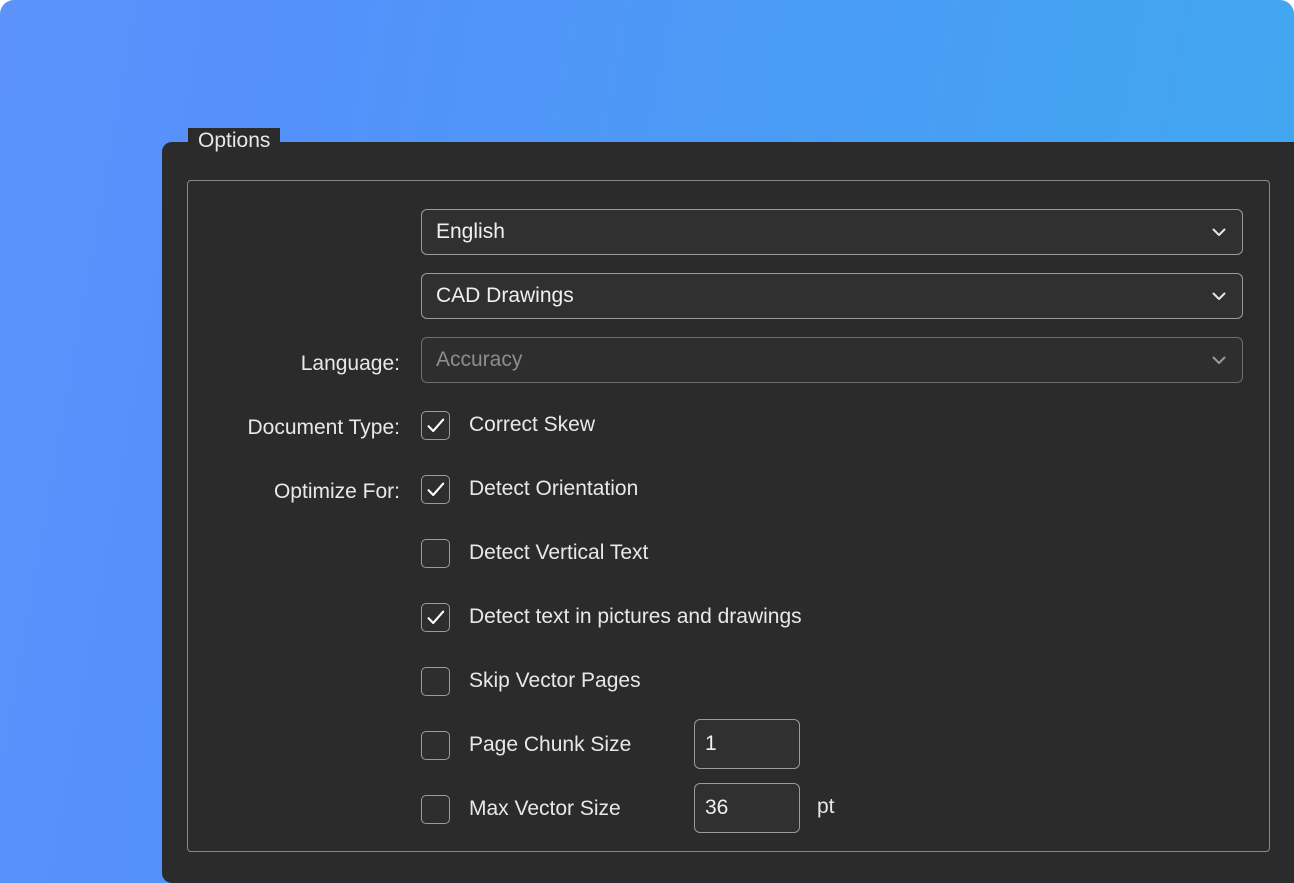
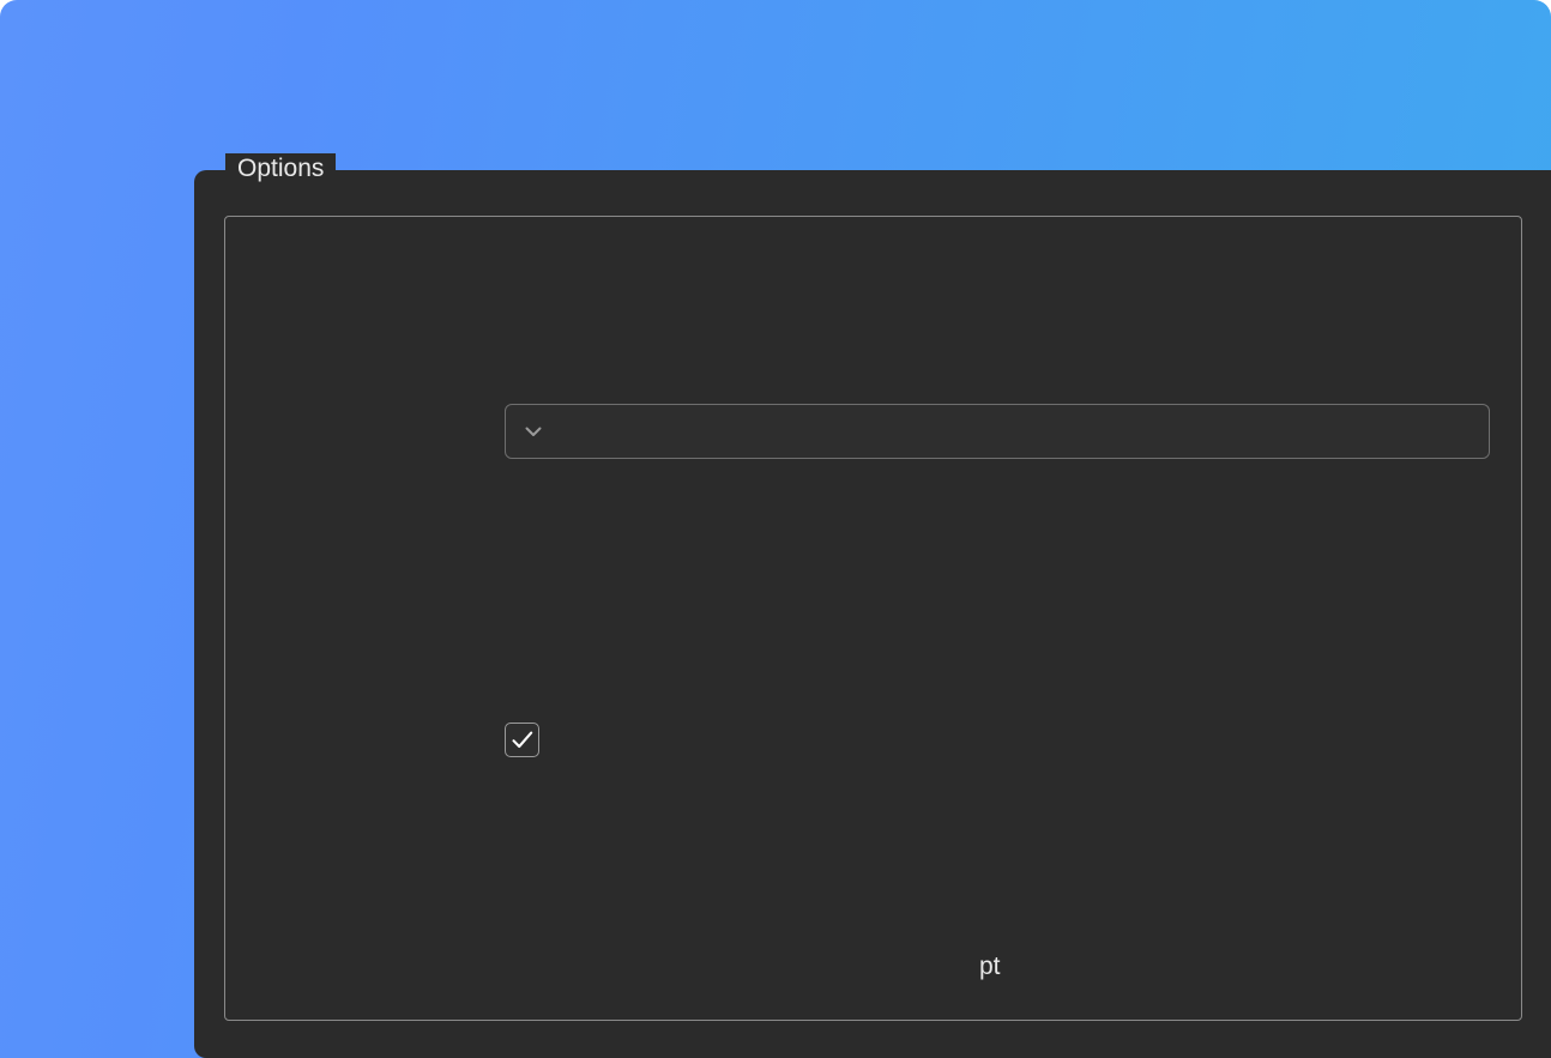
  Options
- Language:
- English
- Document Type:
- CAD Drawings
- Optimize For:
- Accuracy
- Correct Skew
- Detect Orientation
- Detect Vertical Text
- Detect text in pictures and drawings
- Skip Vector Pages
- Page Chunk Size
- Max Vector Size
- 1
- 36
  pt
